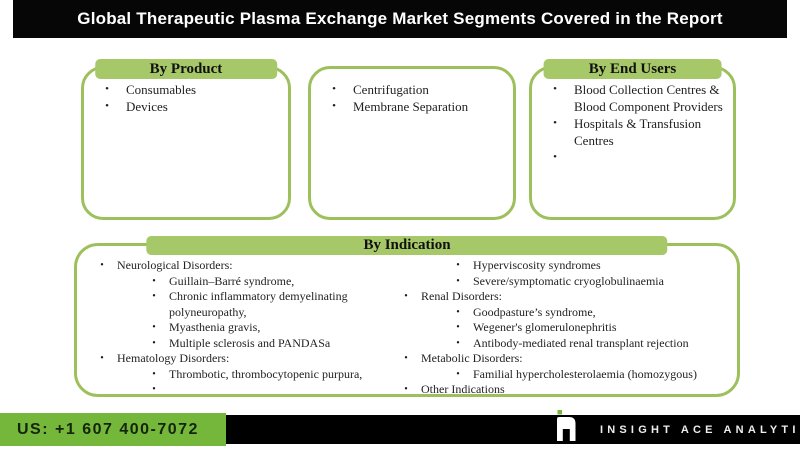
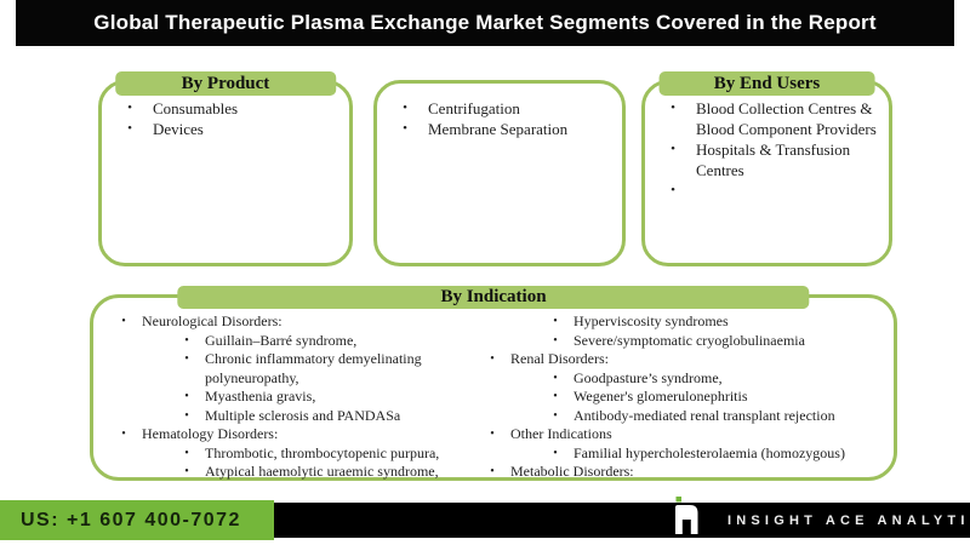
  Global Therapeutic Plasma Exchange Market Segments Covered in the Report
  By Product
  •
  Consumables
  •
  Devices
  •
  Centrifugation
  •
  Membrane Separation
  By End Users
  •
  Blood Collection Centres & Blood Component Providers
  •
  Hospitals & Transfusion Centres
  •
  By Indication
  •
  Neurological Disorders:
  •
  Guillain–Barré syndrome,
  •
  Chronic inflammatory demyelinating polyneuropathy,
  •
  Myasthenia gravis,
  •
  Multiple sclerosis and PANDASa
  •
  Hematology Disorders:
  •
  Thrombotic, thrombocytopenic purpura,
  •
+ Atypical haemolytic uraemic syndrome,
  •
  Hyperviscosity syndromes
  •
  Severe/symptomatic cryoglobulinaemia
  •
  Renal Disorders:
  •
  Goodpasture’s syndrome,
  •
  Wegener's glomerulonephritis
  •
  Antibody-mediated renal transplant rejection
  •
- Metabolic Disorders:
+ Other Indications
  •
  Familial hypercholesterolaemia (homozygous)
  •
- Other Indications
+ Metabolic Disorders:
  US: +1 607 400-7072
  INSIGHT ACE ANALYTI
